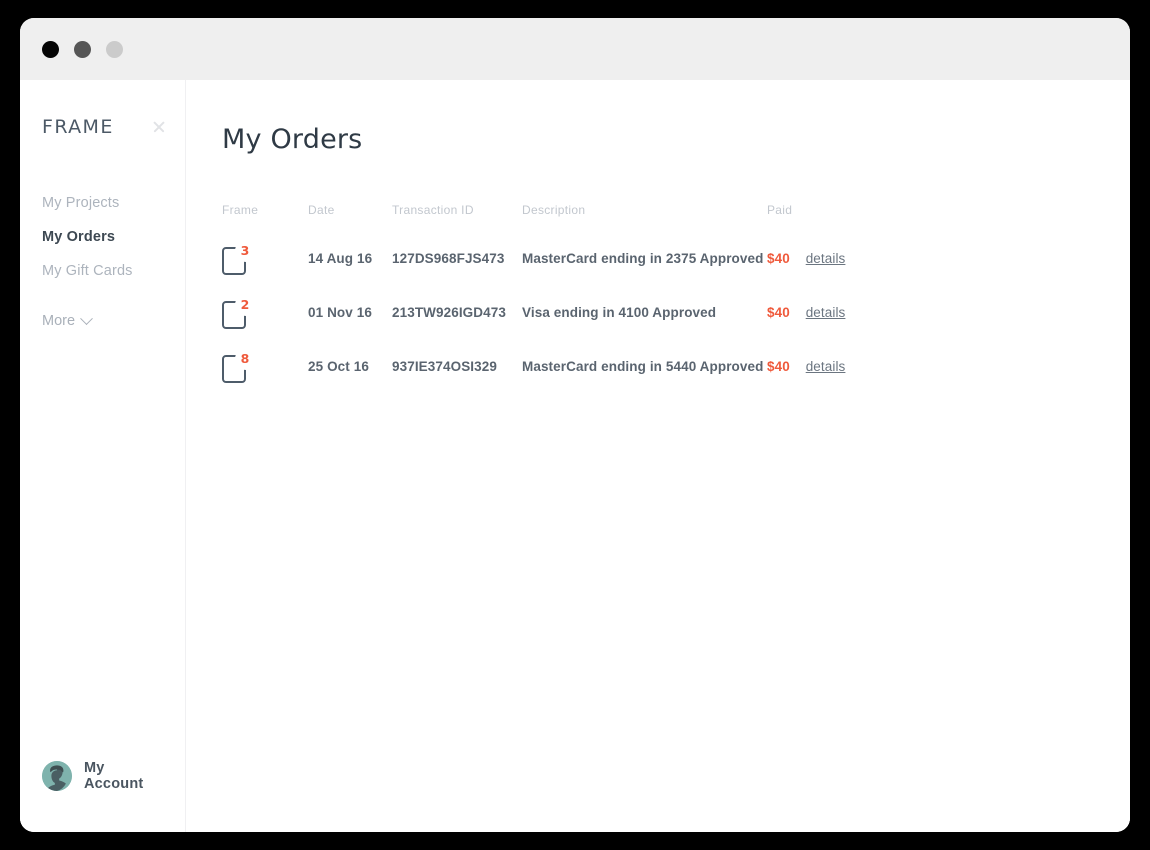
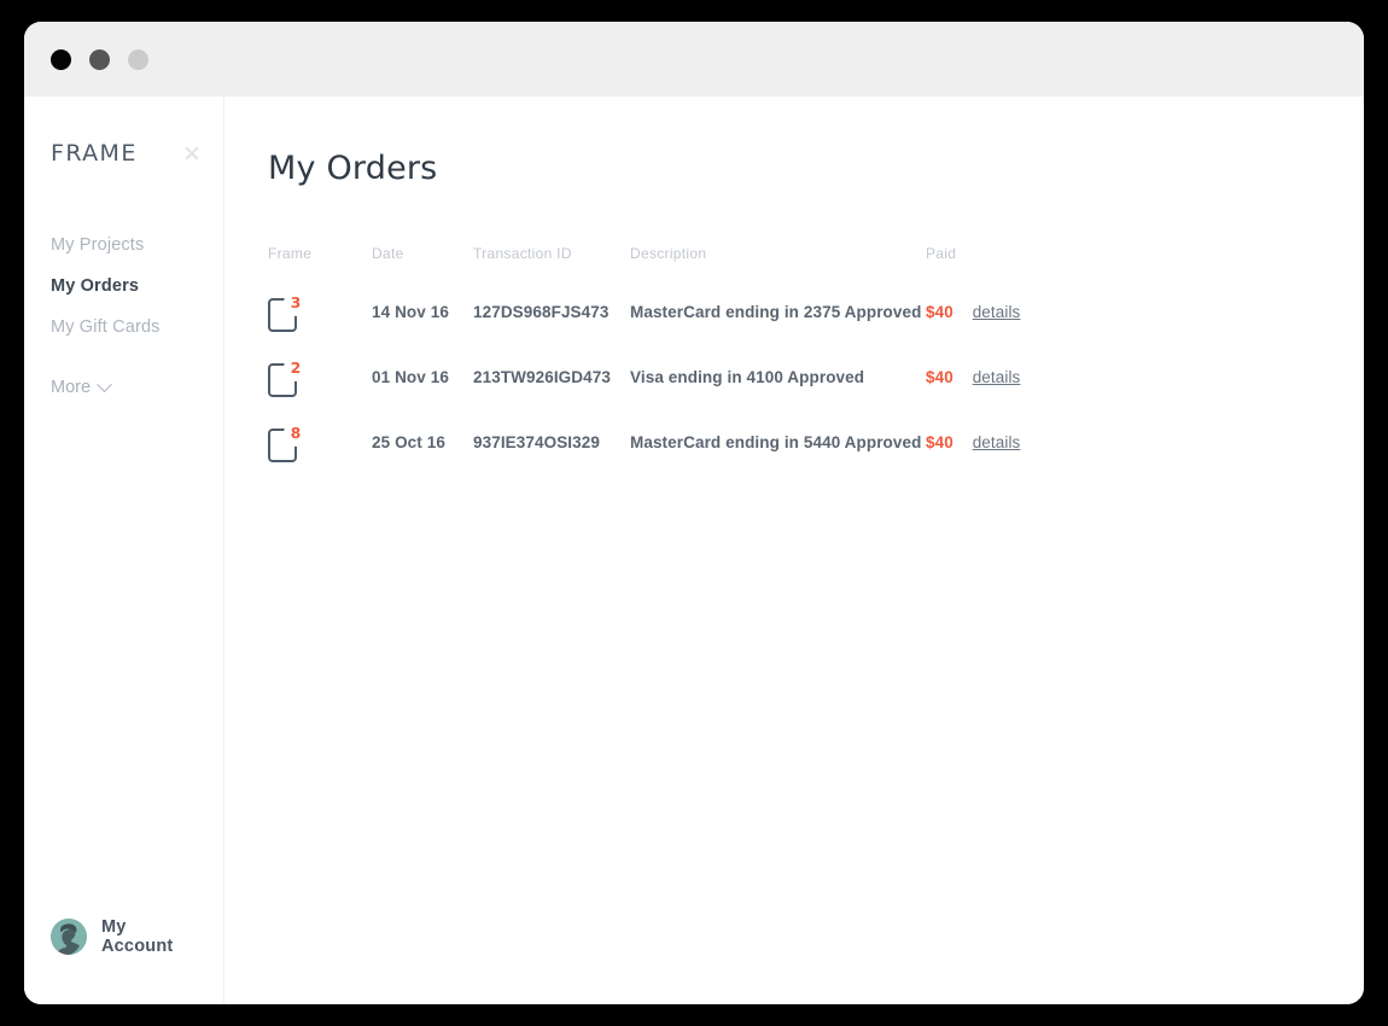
  FRAME
  My Projects
  My Orders
  My Gift Cards
  More
  My Account
  My Orders
  Frame	Date	Transaction ID	Description	Paid
- 3	14 Aug 16	127DS968FJS473	MasterCard ending in 2375 Approved	$40 details
+ 3	14 Nov 16	127DS968FJS473	MasterCard ending in 2375 Approved	$40 details
  2	01 Nov 16	213TW926IGD473	Visa ending in 4100 Approved	$40 details
  8	25 Oct 16	937IE374OSI329	MasterCard ending in 5440 Approved	$40 details
